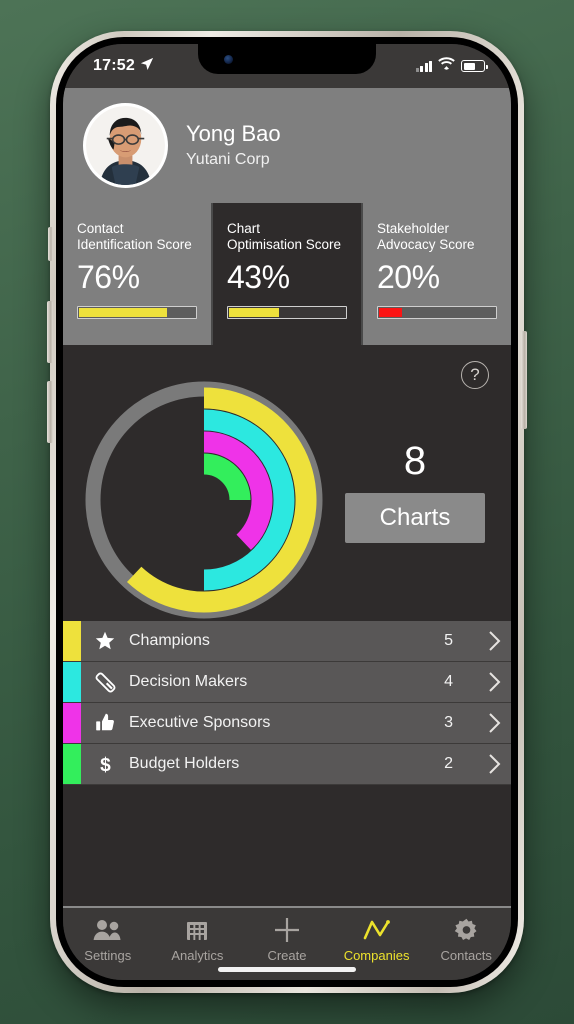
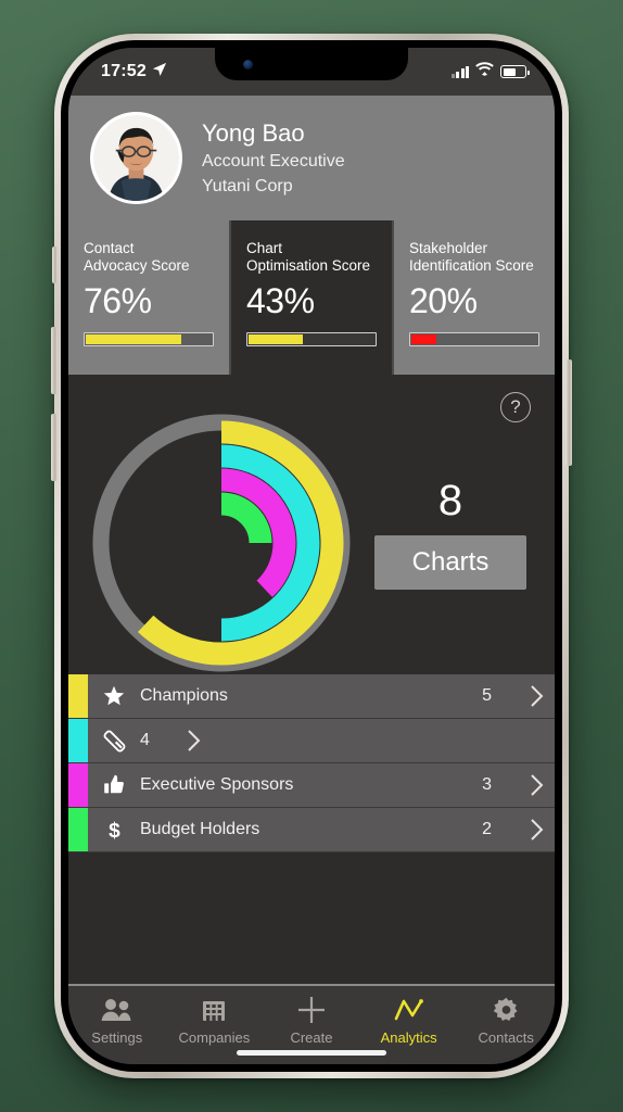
  17:52
  Yong Bao
+ Account Executive
  Yutani Corp
  Contact
- Identification Score
+ Advocacy Score
  76%
  Chart
  Optimisation Score
  43%
  Stakeholder
- Advocacy Score
+ Identification Score
  20%
  ?
  8
  Charts
  Champions
  5
- Decision Makers
  4
  Executive Sponsors
  3
  $
  Budget Holders
  2
  Settings
- Analytics
+ Companies
  Create
- Companies
+ Analytics
  Contacts
